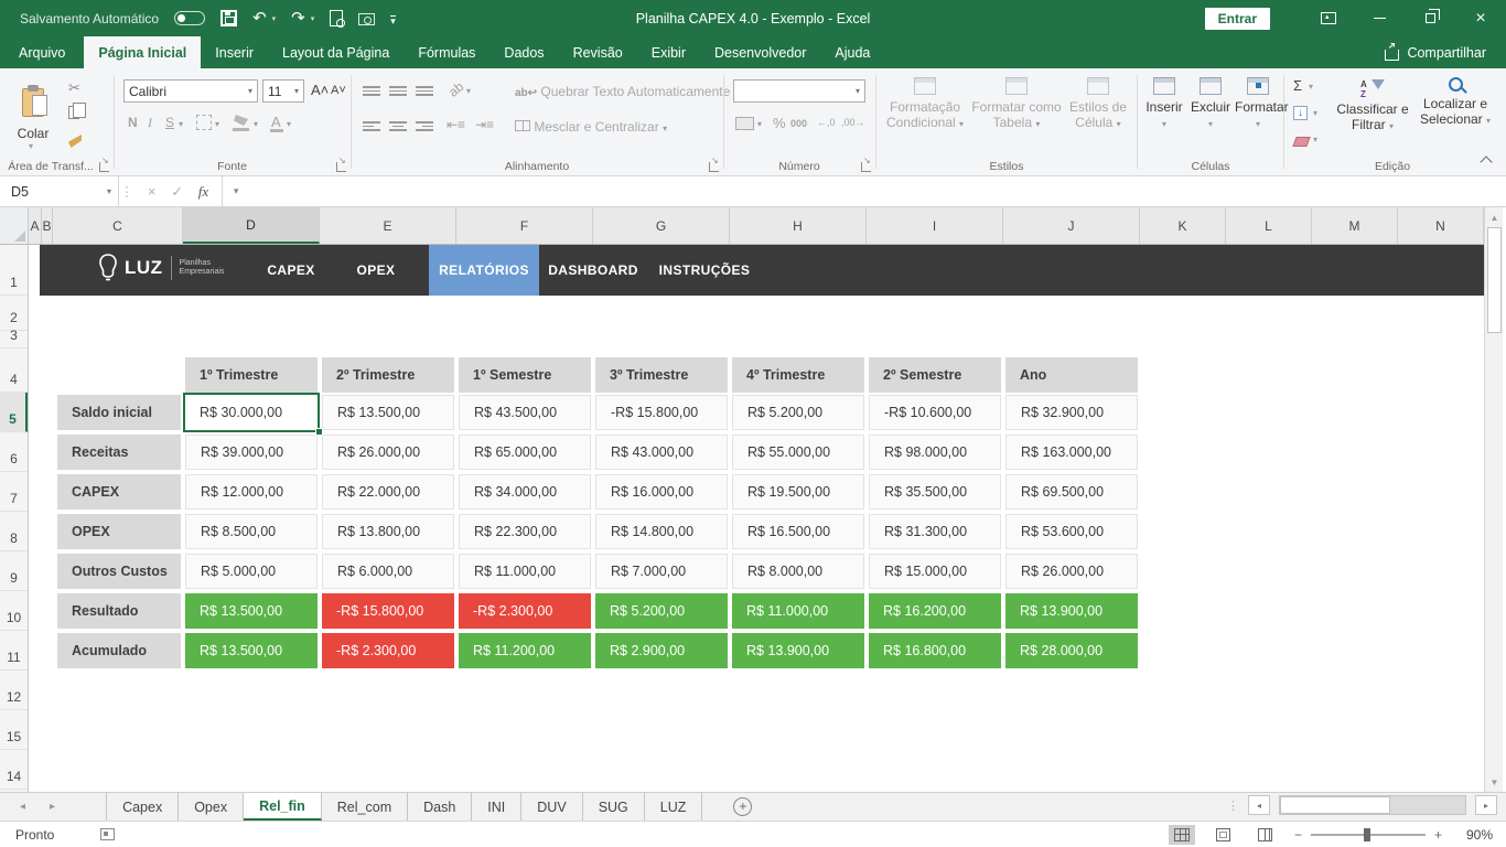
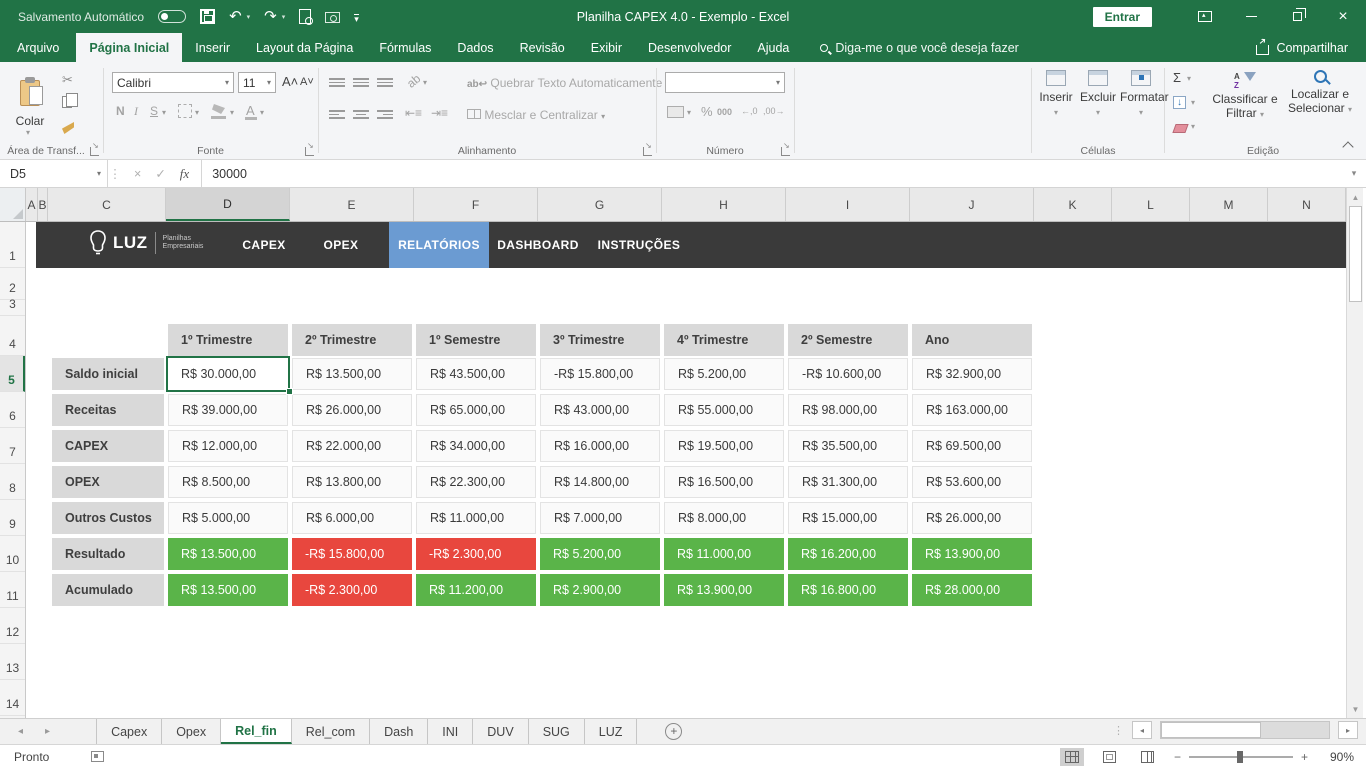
  Salvamento Automático
  ↶
  ↷
  ▾
  Planilha CAPEX 4.0 - Exemplo - Excel
  Entrar
  ×
  Arquivo
  Página Inicial
  Inserir
  Layout da Página
  Fórmulas
  Dados
  Revisão
  Exibir
  Desenvolvedor
  Ajuda
+ Diga-me o que você deseja fazer
  Compartilhar
  Colar
  ▾
  ✂
  Área de Transf...
  Calibri
  ▾
  11
  ▾
  A˄
  A˅
  N
  I
  S
  ▾
  ▾
  ▾
  A
  ▾
  Fonte
  ▾
  ⇤≡
  ⇥≡
  ab↩ Quebrar Texto Automaticamente
  Mesclar e Centralizar ▾
  Alinhamento
  ▾
  ▾
  %
  000
  ←,0
  ,00→
  Número
- Formatação Condicional ▾
- Formatar como Tabela ▾
- Estilos de Célula ▾
- Estilos
  Inserir
  ▾
  Excluir
  ▾
  Formatar
  ▾
  Células
  Σ
  ▾
  ↓
  ▾
  ▾
  A
  Z
  Classificar e Filtrar ▾
  Localizar e Selecionar ▾
  Edição
  D5
  ▾
  ⋮
  ×
  ✓
  fx
+ 30000
  ▾
  A
  B
  C
  D
  E
  F
  G
  H
  I
  J
  K
  L
  M
  N
  LUZ
  CAPEX
  OPEX
  RELATÓRIOS
  DASHBOARD
  INSTRUÇÕES
  1
  2
  3
  4
  5
  6
  7
  8
  9
  10
  11
  12
- 15
+ 13
  14
  1º Trimestre
  2º Trimestre
  1º Semestre
  3º Trimestre
  4º Trimestre
  2º Semestre
  Ano
  Saldo inicial
  R$ 30.000,00
  R$ 13.500,00
  R$ 43.500,00
  -R$ 15.800,00
  R$ 5.200,00
  -R$ 10.600,00
  R$ 32.900,00
  Receitas
  R$ 39.000,00
  R$ 26.000,00
  R$ 65.000,00
  R$ 43.000,00
  R$ 55.000,00
  R$ 98.000,00
  R$ 163.000,00
  CAPEX
  R$ 12.000,00
  R$ 22.000,00
  R$ 34.000,00
  R$ 16.000,00
  R$ 19.500,00
  R$ 35.500,00
  R$ 69.500,00
  OPEX
  R$ 8.500,00
  R$ 13.800,00
  R$ 22.300,00
  R$ 14.800,00
  R$ 16.500,00
  R$ 31.300,00
  R$ 53.600,00
  Outros Custos
  R$ 5.000,00
  R$ 6.000,00
  R$ 11.000,00
  R$ 7.000,00
  R$ 8.000,00
  R$ 15.000,00
  R$ 26.000,00
  Resultado
  R$ 13.500,00
  -R$ 15.800,00
  -R$ 2.300,00
  R$ 5.200,00
  R$ 11.000,00
  R$ 16.200,00
  R$ 13.900,00
  Acumulado
  R$ 13.500,00
  -R$ 2.300,00
  R$ 11.200,00
  R$ 2.900,00
  R$ 13.900,00
  R$ 16.800,00
  R$ 28.000,00
  ▲
  ▼
  ◂
  ▸
  Capex
  Opex
  Rel_fin
  Rel_com
  Dash
  INI
  DUV
  SUG
  LUZ
  +
  ⋮
  ◂
  ▸
  Pronto
  −
  +
  90%
